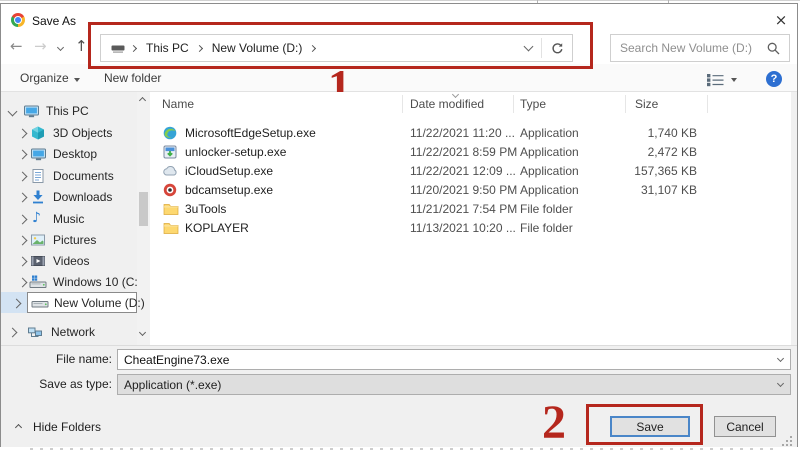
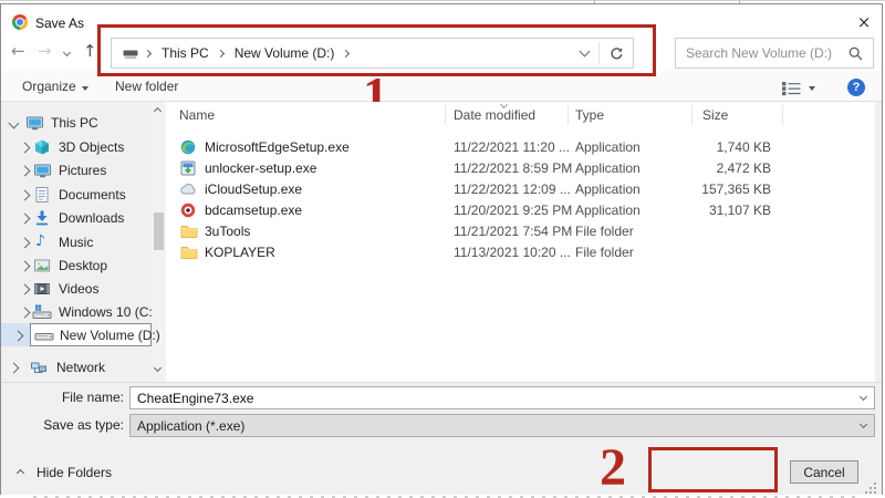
  Save As
  ×
  ←
  →
  ↑
  This PC
  New Volume (D:)
  Search New Volume (D:)
  Organize
  New folder
  ?
  1
  This PC
  3D Objects
- Desktop
+ Pictures
  Documents
  Downloads
  ♪
  Music
- Pictures
+ Desktop
  Videos
  Windows 10 (C
  New Volume (D:)
  Network
  Name
  Date modified
  Type
  Size
  MicrosoftEdgeSetup.exe
  11/22/2021 11:20 ...
  Application
  1,740 KB
  unlocker-setup.exe
  11/22/2021 8:59 PM
  Application
  2,472 KB
  iCloudSetup.exe
  11/22/2021 12:09 ...
  Application
  157,365 KB
  bdcamsetup.exe
- 11/20/2021 9:50 PM
+ 11/20/2021 9:25 PM
  Application
  31,107 KB
  3uTools
  11/21/2021 7:54 PM
  File folder
  KOPLAYER
  11/13/2021 10:20 ...
  File folder
  File name:
  CheatEngine73.exe
  Save as type:
  Application (*.exe)
  Hide Folders
- Save
  Cancel
  2
